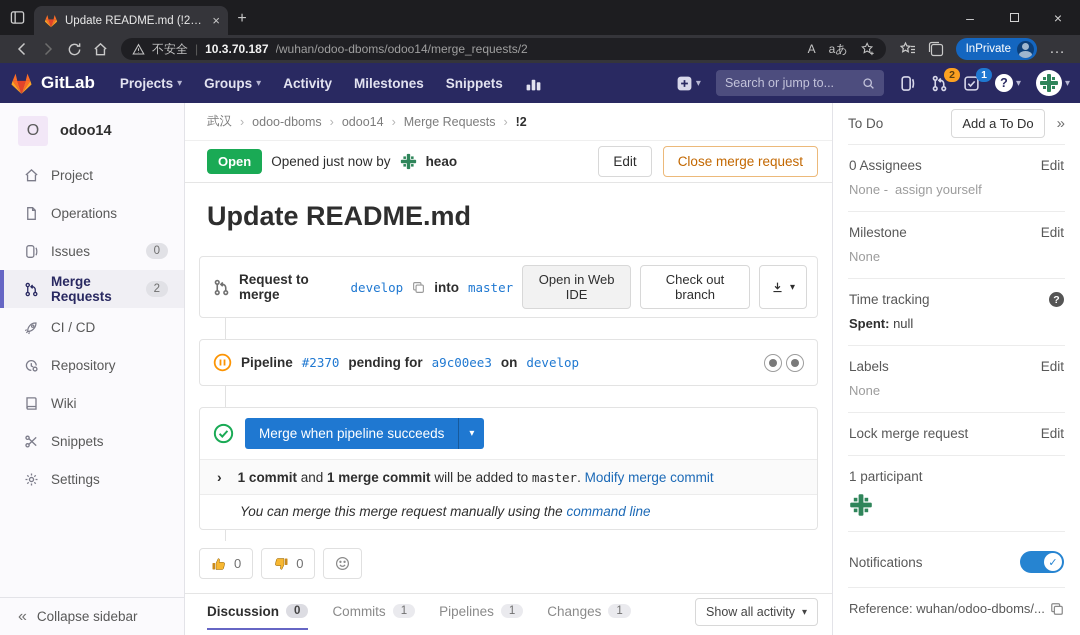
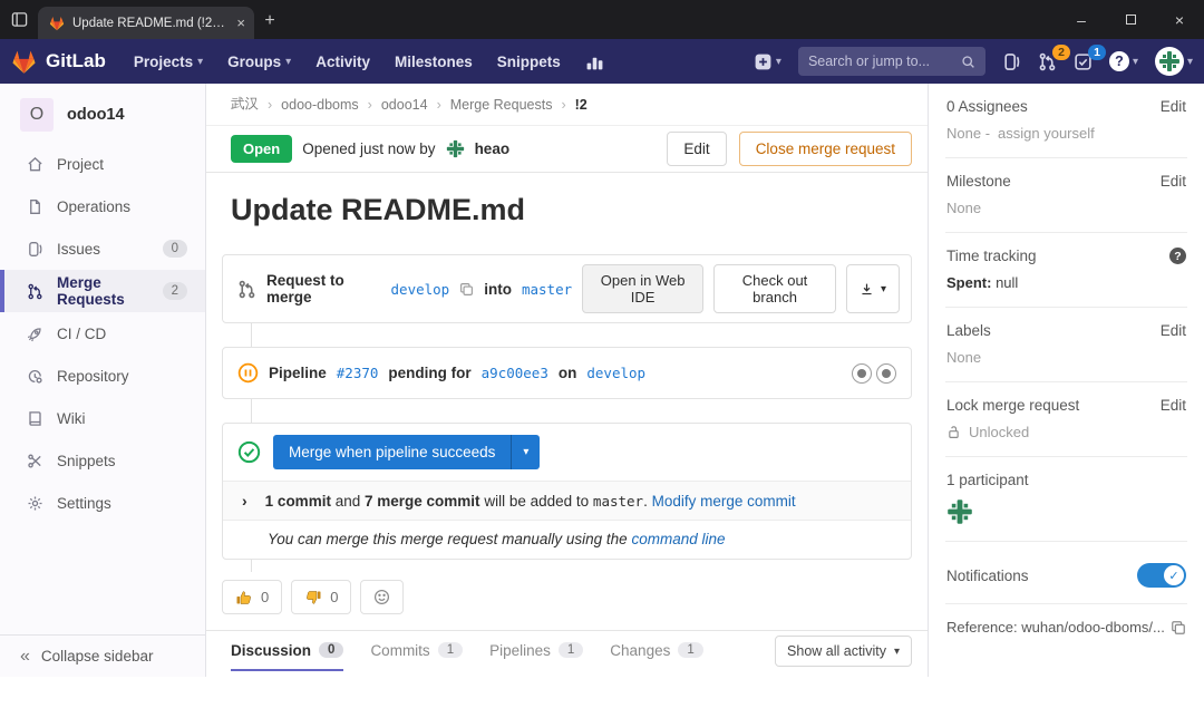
  Update README.md (!2) ·
  ×
  +
  –
  ×
- 不安全
- |
- 10.3.70.187
- /wuhan/odoo-dboms/odoo14/merge_requests/2
- A
- aあ
- InPrivate
- …
  GitLab
  Projects
  ▾
  Groups
  ▾
  Activity
  Milestones
  Snippets
  ▾
  Search or jump to...
  2
  1
  ?
  ▾
  ▾
  O
  odoo14
  Project
  Operations
  Issues
  0
  Merge Requests
  2
  CI / CD
  Repository
  Wiki
  Snippets
  Settings
  «
  Collapse sidebar
  武汉
  ›
  odoo-dboms
  ›
  odoo14
  ›
  Merge Requests
  ›
  !2
  Open
  Opened just now by
  heao
  Edit
  Close merge request
  Update README.md
  Request to merge
  develop
  into
  master
  Open in Web IDE
  Check out branch
  ▾
  Pipeline
  #2370
  pending for
  a9c00ee3
  on
  develop
  Merge when pipeline succeeds
  ▾
  ›
- 1 commit and 1 merge commit will be added to master. Modify merge commit
+ 1 commit and 7 merge commit will be added to master. Modify merge commit
  You can merge this merge request manually using the command line
  0
  0
  Discussion
  0
  Commits
  1
  Pipelines
  1
  Changes
  1
  Show all activity
  ▾
- To Do
- Add a To Do
- »
  0 Assignees
  Edit
  None -
  assign yourself
  Milestone
  Edit
  None
  Time tracking
  ?
  Spent: null
  Labels
  Edit
  None
  Lock merge request
  Edit
+ Unlocked
  1 participant
  Notifications
  ✓
  Reference: wuhan/odoo-dboms/...
